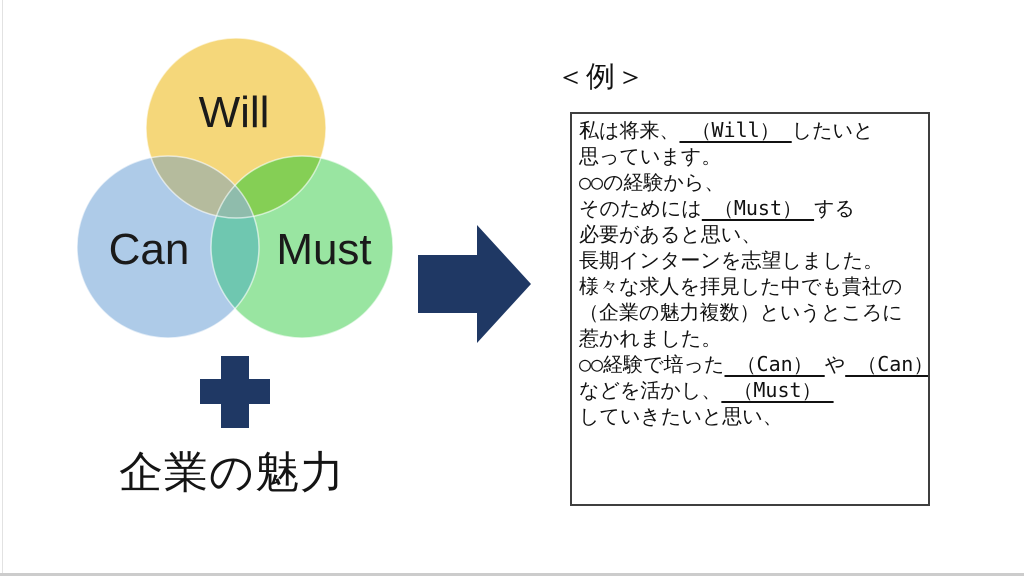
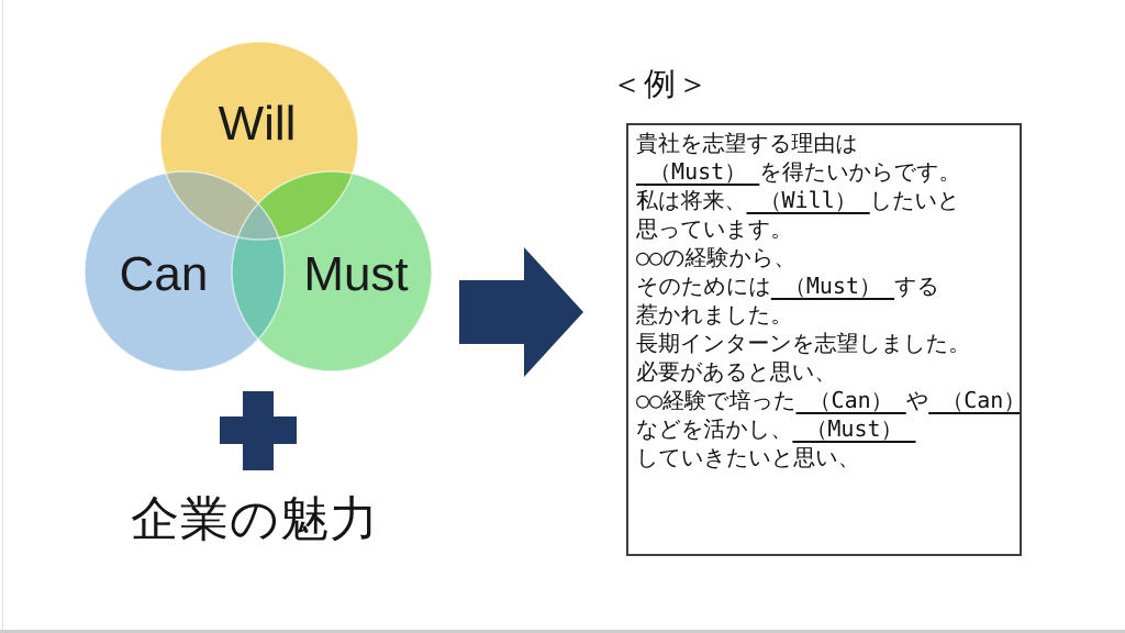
  Will
  Can
  Must
  企業の魅力
  ＜例＞
+ 貴社を志望する理由は
+ （Must） を得たいからです。
  私は将来、 （Will） したいと
  思っています。
  ○○の経験から、
  そのためには （Must） する
- 必要があると思い、
+ 惹かれました。
  長期インターンを志望しました。
- 様々な求人を拝見した中でも貴社の
- （企業の魅力複数）というところに
- 惹かれました。
+ 必要があると思い、
  ○○経験で培った （Can） や （Can）
  などを活かし、 （Must）
  していきたいと思い、
